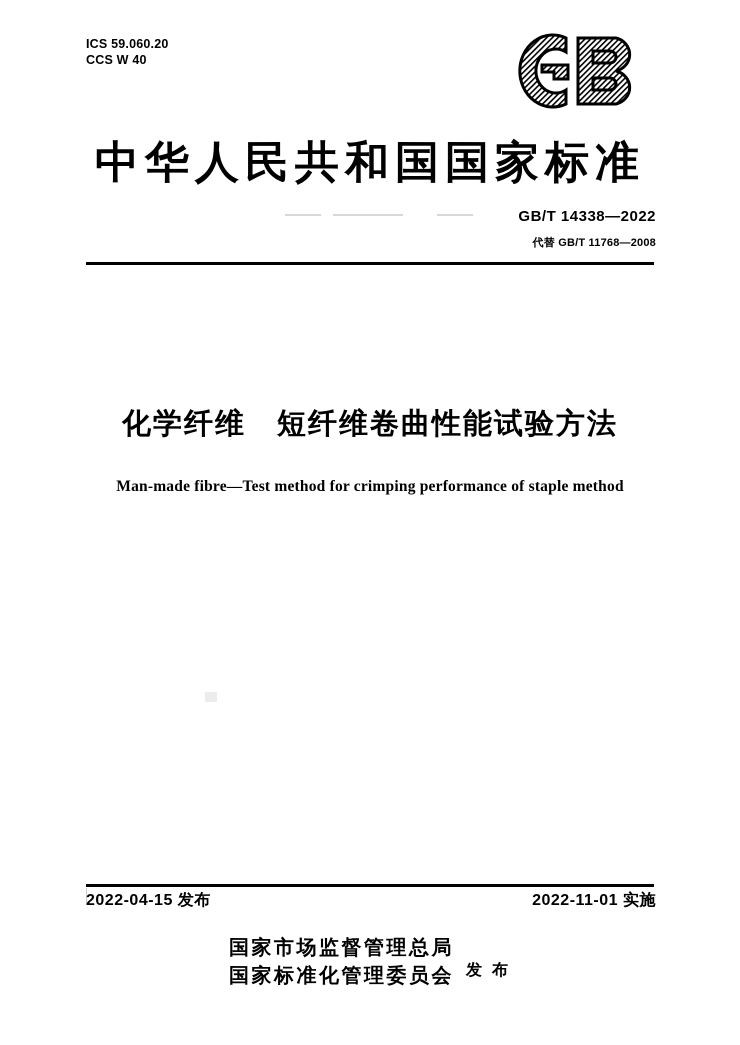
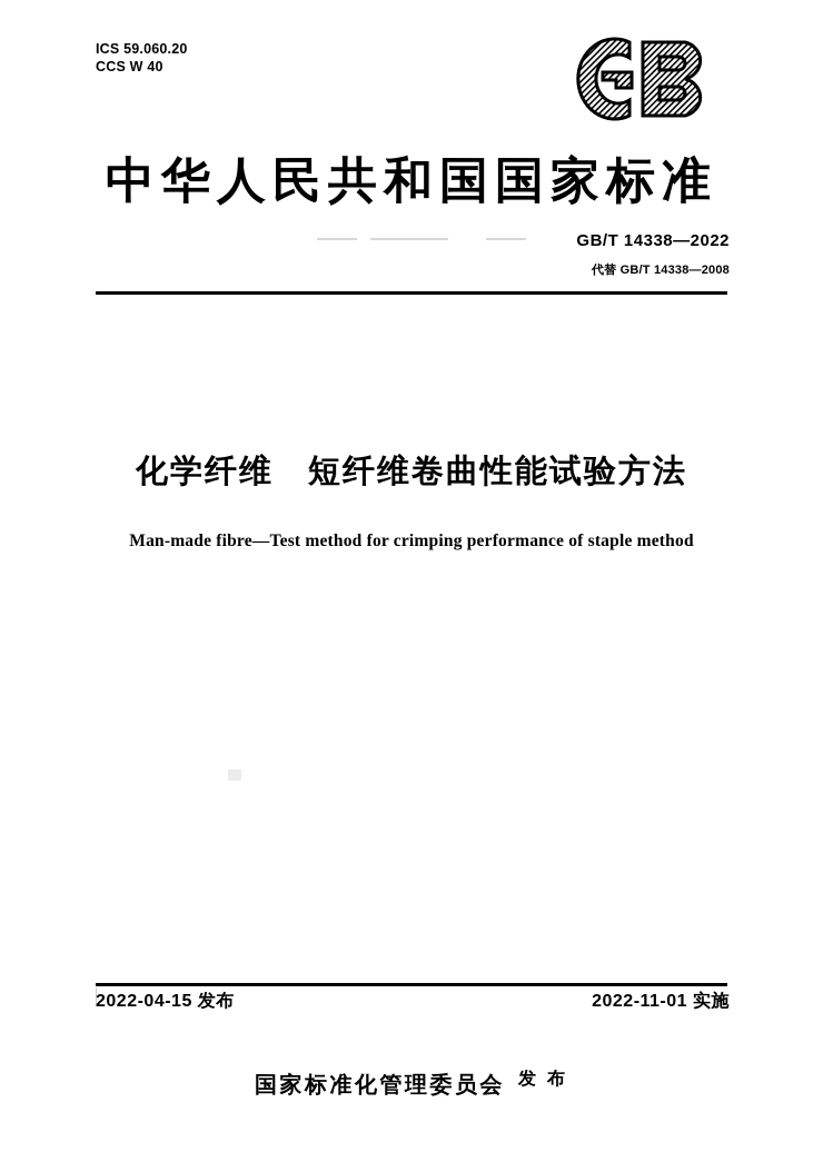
  ICS 59.060.20
  CCS W 40
  中华人民共和国国家标准
  GB/T 14338—2022
- 代替 GB/T 11768—2008
+ 代替 GB/T 14338—2008
  化学纤维 短纤维卷曲性能试验方法
  Man-made fibre—Test method for crimping performance of staple method
  2022-04-15 发布
  2022-11-01 实施
- 国家市场监督管理总局
  国家标准化管理委员会 发 布
